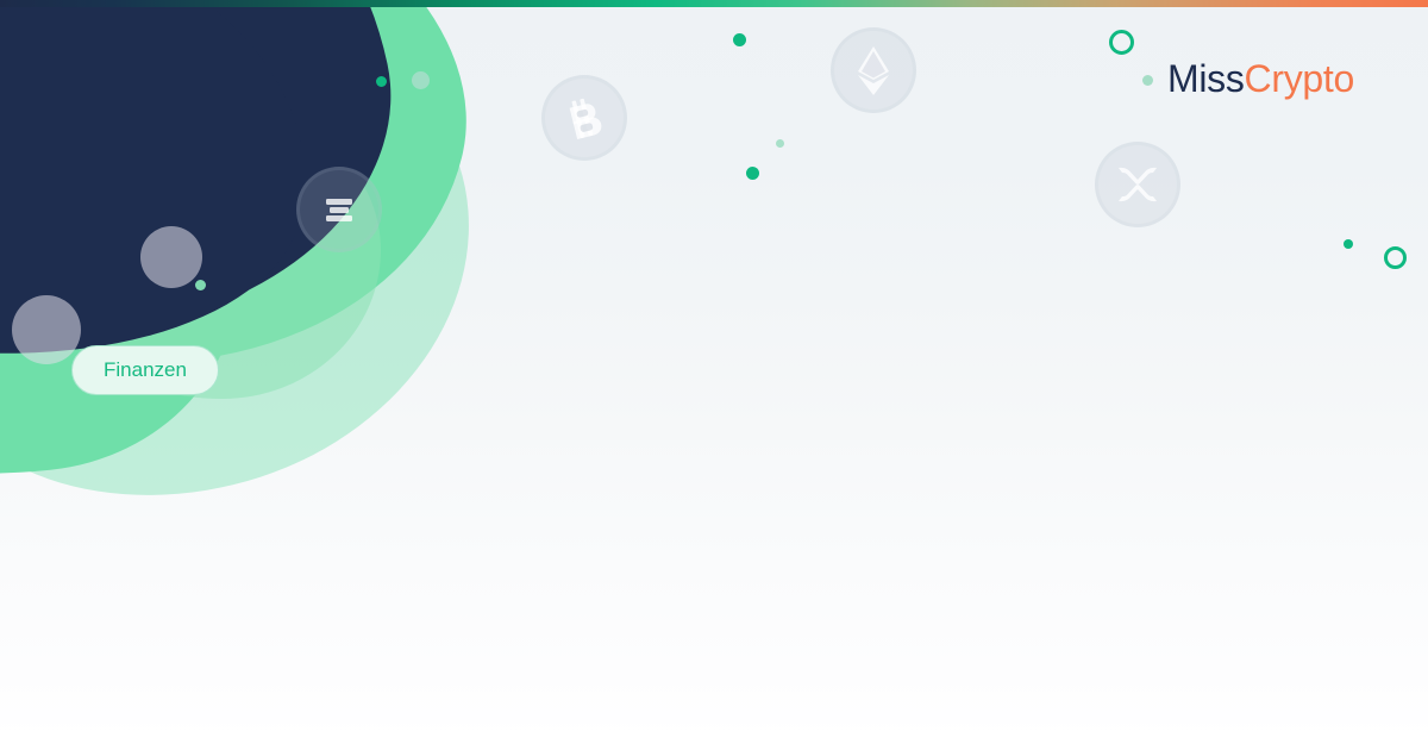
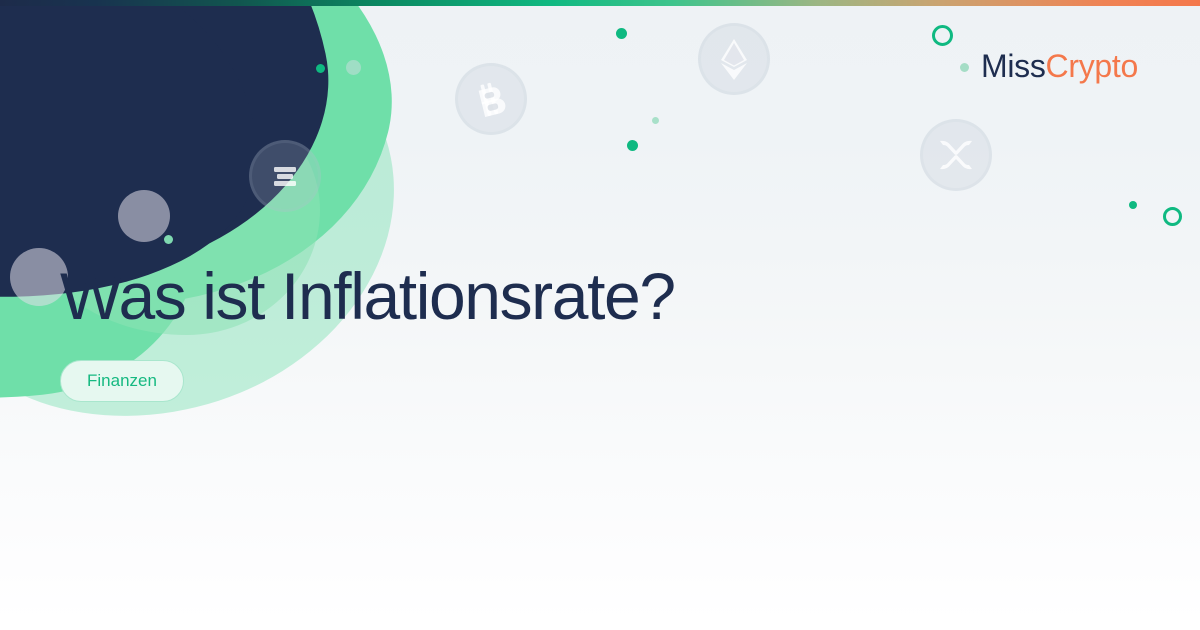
  MissCrypto
+ Was ist Inflationsrate?
  Finanzen
